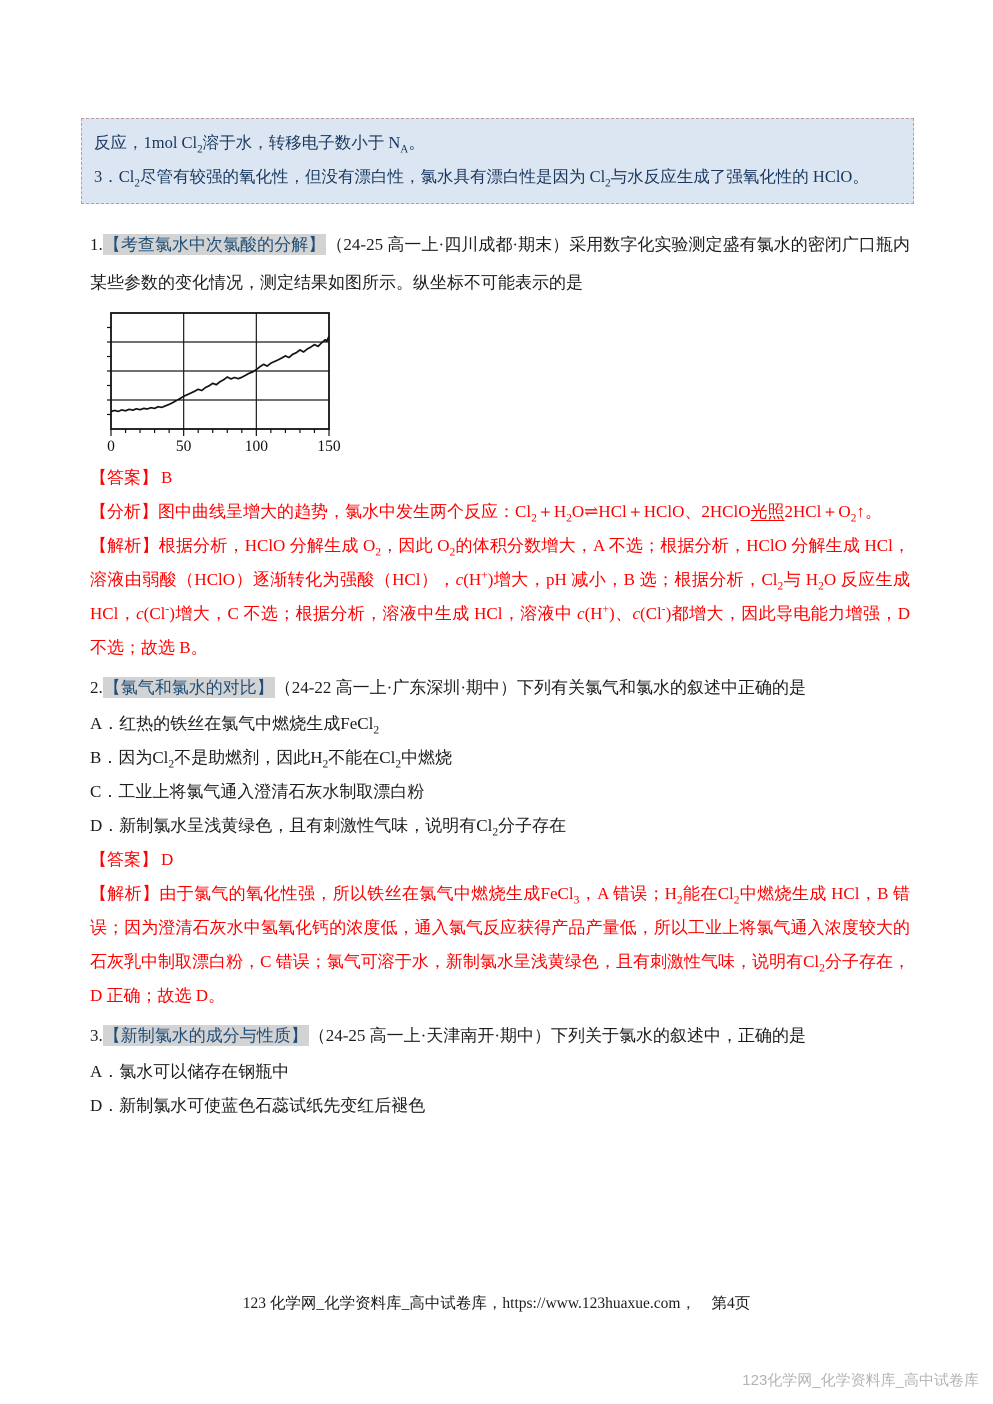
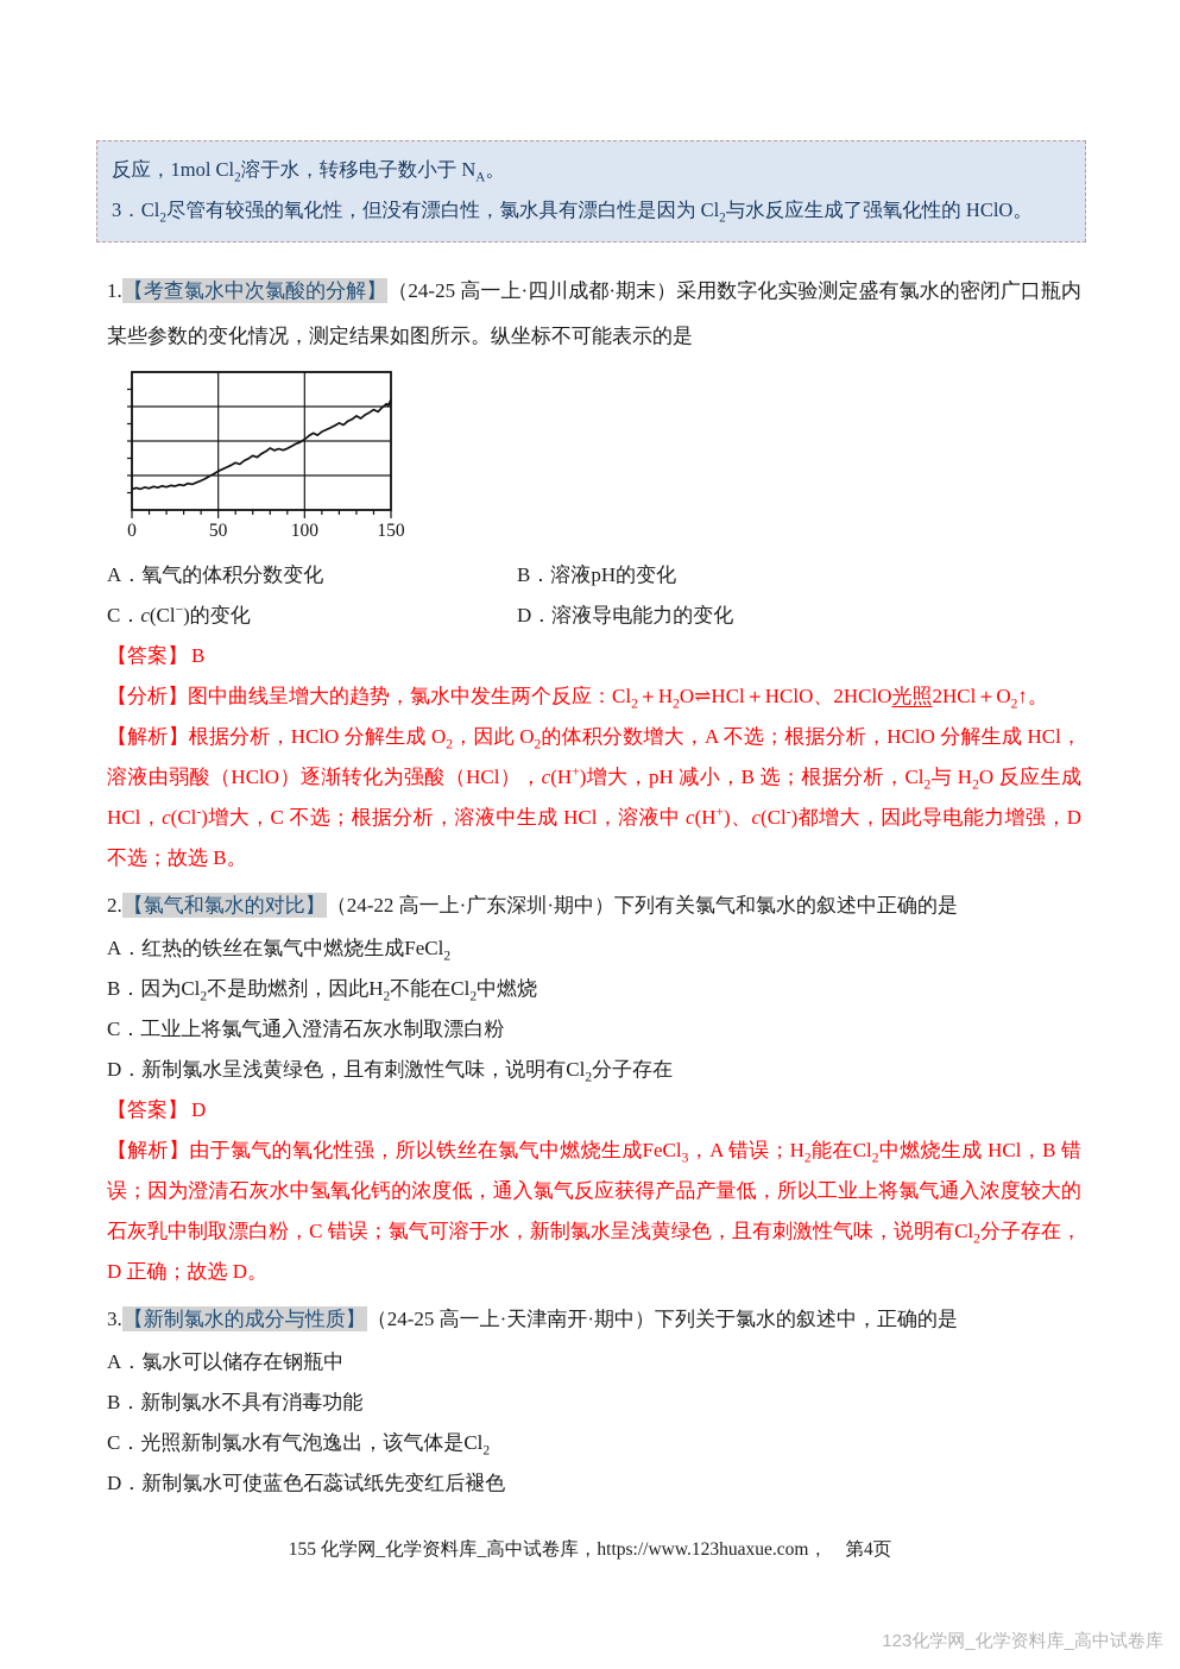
  反应，1mol Cl2溶于水，转移电子数小于 NA。
  3．Cl2尽管有较强的氧化性，但没有漂白性，氯水具有漂白性是因为 Cl2与水反应生成了强氧化性的 HClO。
  1.【考查氯水中次氯酸的分解】（24-25 高一上·四川成都·期末）采用数字化实验测定盛有氯水的密闭广口瓶内某些参数的变化情况，测定结果如图所示。纵坐标不可能表示的是
  0
  50
  100
  150
+ A．氧气的体积分数变化
+ B．溶液pH的变化
+ C．c(Cl−)的变化
+ D．溶液导电能力的变化
  【答案】 B
  【分析】图中曲线呈增大的趋势，氯水中发生两个反应：Cl2＋H2O⇌HCl＋HClO、2HClO光照2HCl＋O2↑。
  【解析】根据分析，HClO 分解生成 O2，因此 O2的体积分数增大，A 不选；根据分析，HClO 分解生成 HCl，溶液由弱酸（HClO）逐渐转化为强酸（HCl），c(H+)增大，pH 减小，B 选；根据分析，Cl2与 H2O 反应生成 HCl，c(Cl-)增大，C 不选；根据分析，溶液中生成 HCl，溶液中 c(H+)、c(Cl-)都增大，因此导电能力增强，D 不选；故选 B。
  2.【氯气和氯水的对比】（24-22 高一上·广东深圳·期中）下列有关氯气和氯水的叙述中正确的是
  A．红热的铁丝在氯气中燃烧生成FeCl2
  B．因为Cl2不是助燃剂，因此H2不能在Cl2中燃烧
  C．工业上将氯气通入澄清石灰水制取漂白粉
  D．新制氯水呈浅黄绿色，且有刺激性气味，说明有Cl2分子存在
  【答案】 D
  【解析】由于氯气的氧化性强，所以铁丝在氯气中燃烧生成FeCl3，A 错误；H2能在Cl2中燃烧生成 HCl，B 错误；因为澄清石灰水中氢氧化钙的浓度低，通入氯气反应获得产品产量低，所以工业上将氯气通入浓度较大的石灰乳中制取漂白粉，C 错误；氯气可溶于水，新制氯水呈浅黄绿色，且有刺激性气味，说明有Cl2分子存在，D 正确；故选 D。
  3.【新制氯水的成分与性质】（24-25 高一上·天津南开·期中）下列关于氯水的叙述中，正确的是
  A．氯水可以储存在钢瓶中
+ B．新制氯水不具有消毒功能
+ C．光照新制氯水有气泡逸出，该气体是Cl2
  D．新制氯水可使蓝色石蕊试纸先变红后褪色
- 123 化学网_化学资料库_高中试卷库，https://www.123huaxue.com， 第4页
+ 155 化学网_化学资料库_高中试卷库，https://www.123huaxue.com， 第4页
  123化学网_化学资料库_高中试卷库
